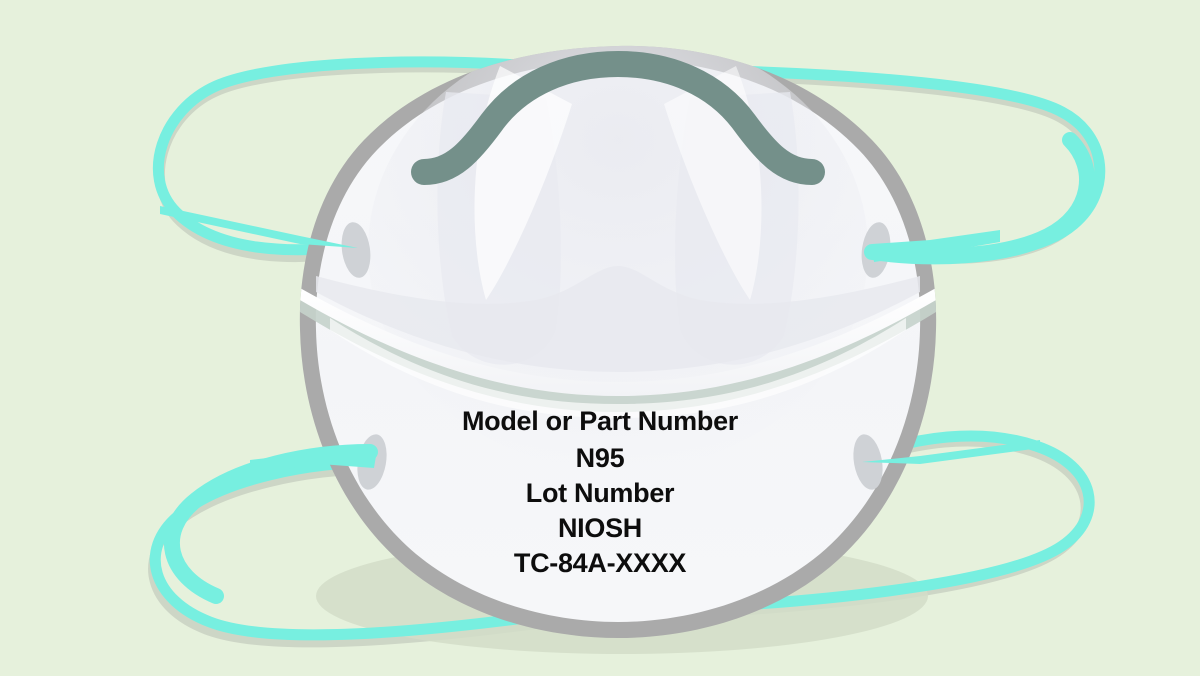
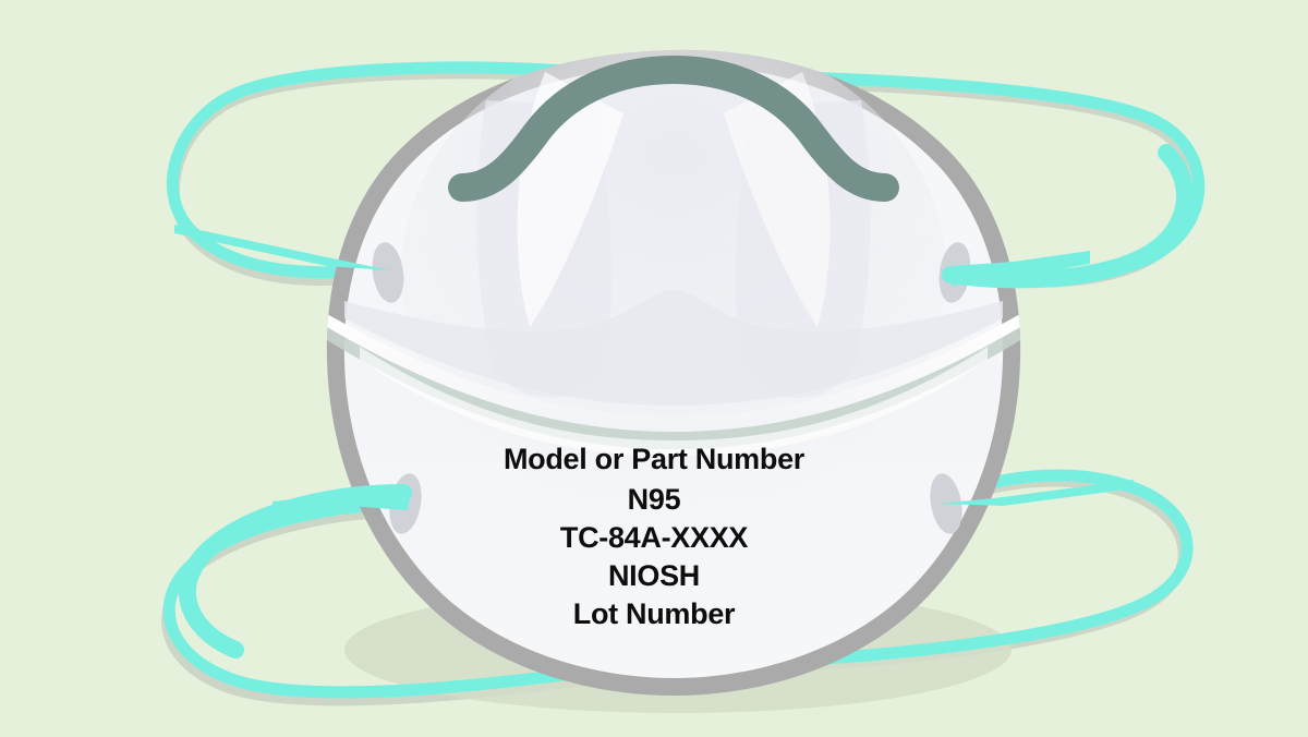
  Model or Part Number
  N95
- Lot Number
+ TC-84A-XXXX
  NIOSH
- TC-84A-XXXX
+ Lot Number
